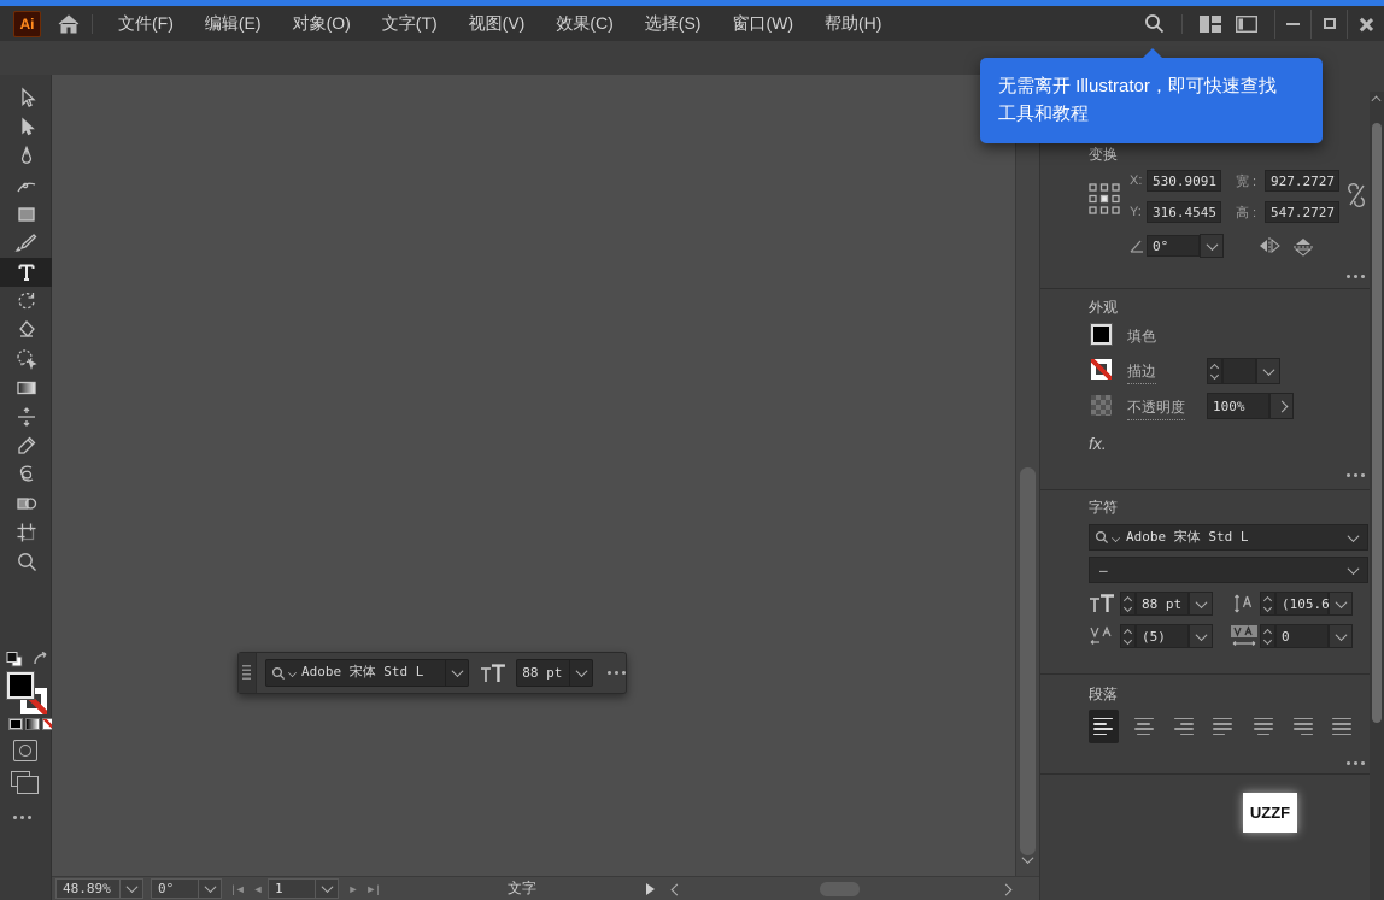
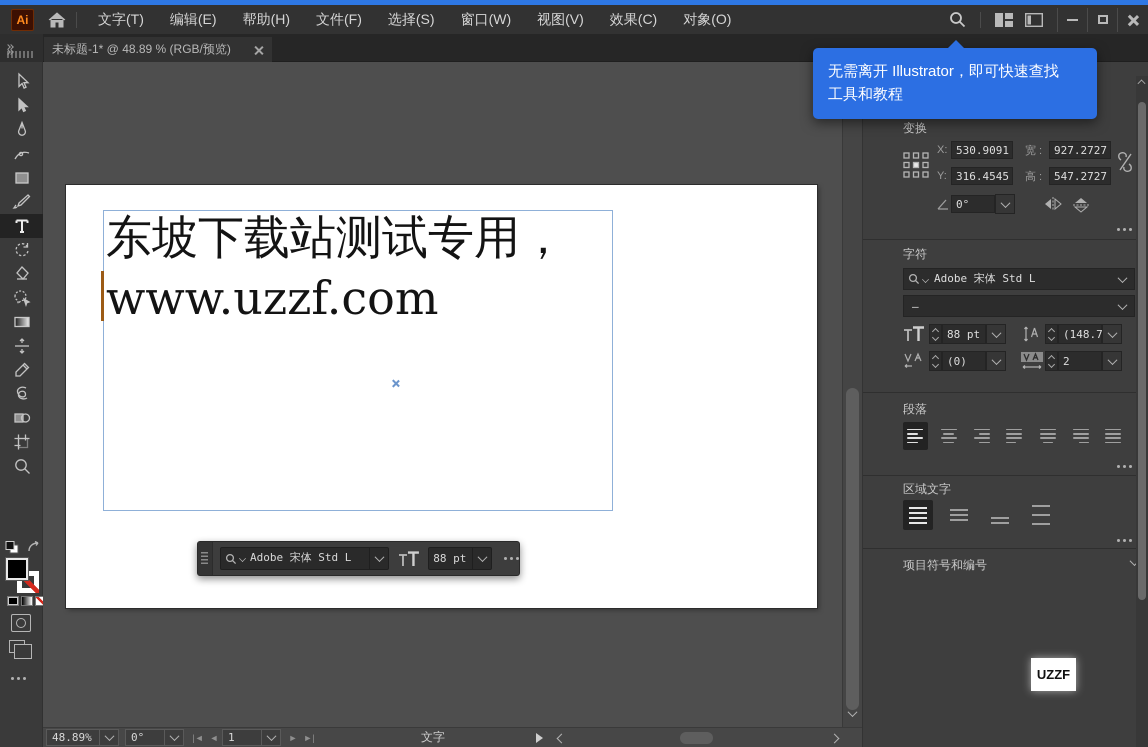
  Ai
- 文件(F)
+ 文字(T)
  编辑(E)
- 对象(O)
+ 帮助(H)
- 文字(T)
+ 文件(F)
- 视图(V)
+ 选择(S)
- 效果(C)
+ 窗口(W)
- 选择(S)
+ 视图(V)
- 窗口(W)
+ 效果(C)
- 帮助(H)
+ 对象(O)
+ 未标题-1* @ 48.89 % (RGB/预览)
+ 东坡下载站测试专用，
+ www.uzzf.com
  Adobe 宋体 Std L
  88 pt
  48.89%
  0°
  |◄
  ◄
  1
  ►
  ►|
  文字
  变换
  X:
  530.9091
  宽 :
  927.2727
  Y:
  316.4545
  高 :
  547.2727
  0°
- 外观
- 填色
- 描边
- 不透明度
- 100%
- fx.
  字符
  Adobe 宋体 Std L
  –
  88 pt
- (105.6
+ (148.7
- (5)
+ (0)
- 0
+ 2
  段落
+ 区域文字
+ 项目符号和编号
  UZZF
  无需离开 Illustrator，即可快速查找
  工具和教程
